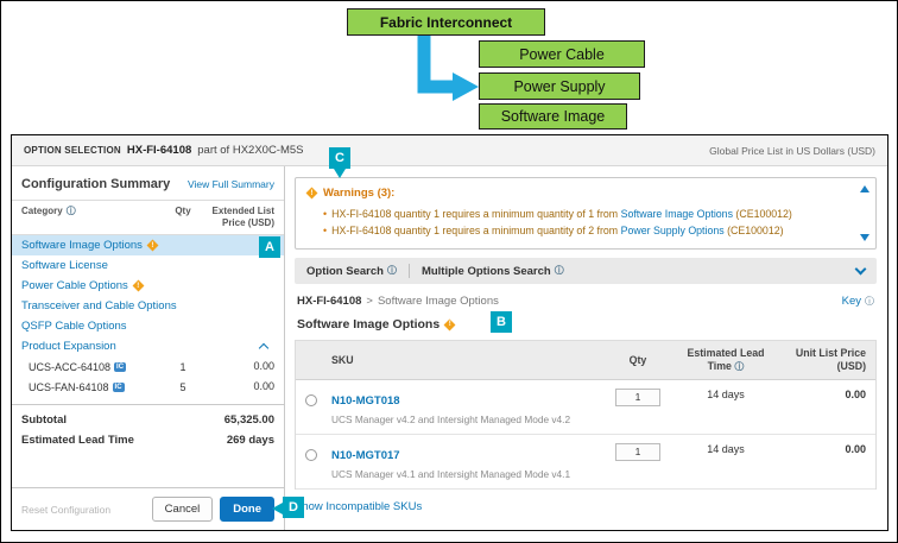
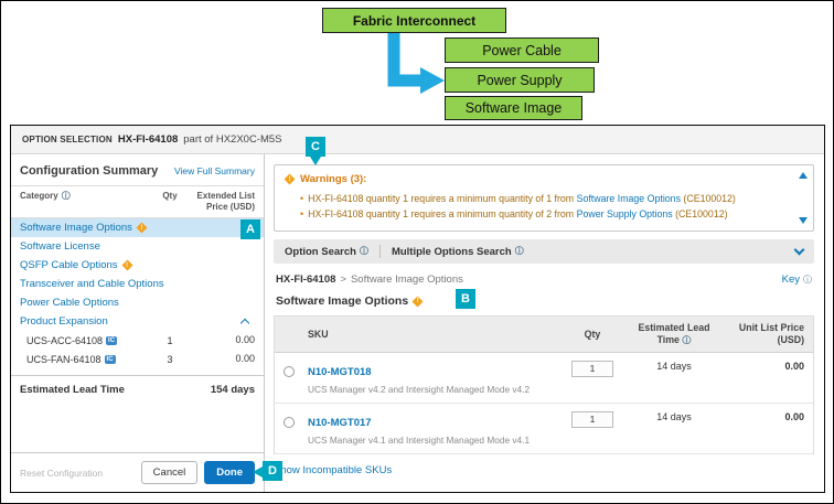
  Fabric Interconnect
  Power Cable
  Power Supply
  Software Image
  A
  B
  C
  D
  OPTION SELECTION
  HX-FI-64108
  part of HX2X0C-M5S
- Global Price List in US Dollars (USD)
  Configuration Summary
  View Full Summary
  Category
  ⓘ
  Qty
  Extended List
  Price (USD)
  Software Image Options
  Software License
- Power Cable Options
+ QSFP Cable Options
  Transceiver and Cable Options
- QSFP Cable Options
+ Power Cable Options
  Product Expansion
  UCS-ACC-64108
  1
  0.00
  UCS-FAN-64108
- 5
+ 3
  0.00
- Subtotal
- 65,325.00
  Estimated Lead Time
- 269 days
+ 154 days
  Reset Configuration
  Cancel
  Done
  Warnings (3):
  • HX-FI-64108 quantity 1 requires a minimum quantity of 1 from Software Image Options (CE100012)
  • HX-FI-64108 quantity 1 requires a minimum quantity of 2 from Power Supply Options (CE100012)
  Option Search
  ⓘ
  Multiple Options Search
  ⓘ
  HX-FI-64108
  >
  Software Image Options
  Key
  ⓘ
  Software Image Options
  SKU
  Qty
  Estimated Lead
  Time ⓘ
  Unit List Price
  (USD)
  N10-MGT018
  UCS Manager v4.2 and Intersight Managed Mode v4.2
  1
  14 days
  0.00
  N10-MGT017
  UCS Manager v4.1 and Intersight Managed Mode v4.1
  1
  14 days
  0.00
  how Incompatible SKUs
